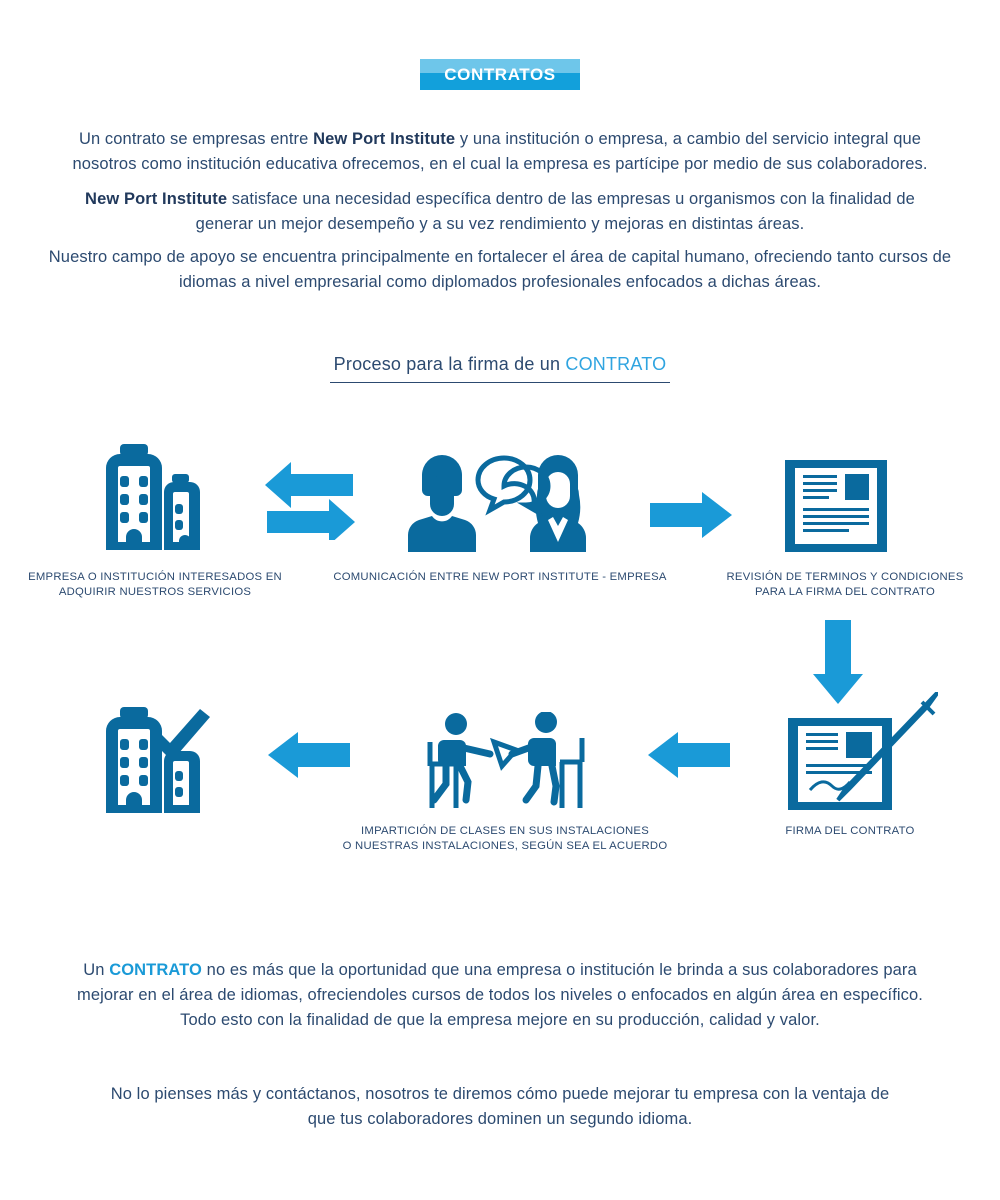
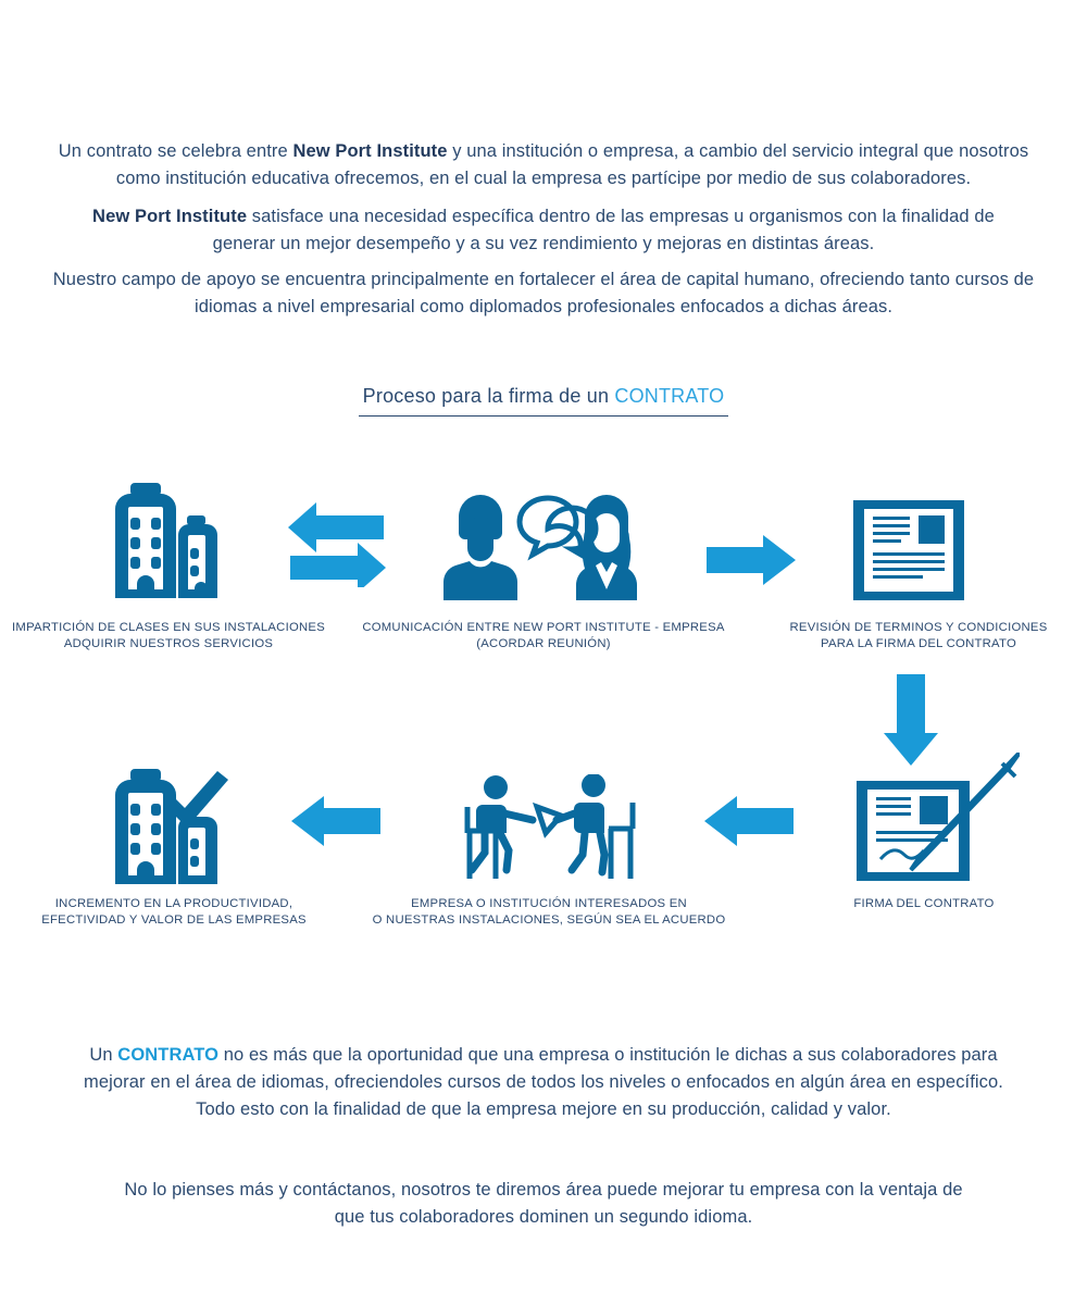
- CONTRATOS
- Un contrato se empresas entre New Port Institute y una institución o empresa, a cambio del servicio integral que nosotros como institución educativa ofrecemos, en el cual la empresa es partícipe por medio de sus colaboradores.
+ Un contrato se celebra entre New Port Institute y una institución o empresa, a cambio del servicio integral que nosotros como institución educativa ofrecemos, en el cual la empresa es partícipe por medio de sus colaboradores.
  New Port Institute satisface una necesidad específica dentro de las empresas u organismos con la finalidad de generar un mejor desempeño y a su vez rendimiento y mejoras en distintas áreas.
  Nuestro campo de apoyo se encuentra principalmente en fortalecer el área de capital humano, ofreciendo tanto cursos de idiomas a nivel empresarial como diplomados profesionales enfocados a dichas áreas.
  Proceso para la firma de un CONTRATO
- EMPRESA O INSTITUCIÓN INTERESADOS EN
+ IMPARTICIÓN DE CLASES EN SUS INSTALACIONES
  ADQUIRIR NUESTROS SERVICIOS
  COMUNICACIÓN ENTRE NEW PORT INSTITUTE - EMPRESA
+ (ACORDAR REUNIÓN)
  REVISIÓN DE TERMINOS Y CONDICIONES
  PARA LA FIRMA DEL CONTRATO
  FIRMA DEL CONTRATO
- IMPARTICIÓN DE CLASES EN SUS INSTALACIONES
+ EMPRESA O INSTITUCIÓN INTERESADOS EN
  O NUESTRAS INSTALACIONES, SEGÚN SEA EL ACUERDO
+ INCREMENTO EN LA PRODUCTIVIDAD,
+ EFECTIVIDAD Y VALOR DE LAS EMPRESAS
- Un CONTRATO no es más que la oportunidad que una empresa o institución le brinda a sus colaboradores para mejorar en el área de idiomas, ofreciendoles cursos de todos los niveles o enfocados en algún área en específico. Todo esto con la finalidad de que la empresa mejore en su producción, calidad y valor.
+ Un CONTRATO no es más que la oportunidad que una empresa o institución le dichas a sus colaboradores para mejorar en el área de idiomas, ofreciendoles cursos de todos los niveles o enfocados en algún área en específico. Todo esto con la finalidad de que la empresa mejore en su producción, calidad y valor.
- No lo pienses más y contáctanos, nosotros te diremos cómo puede mejorar tu empresa con la ventaja de que tus colaboradores dominen un segundo idioma.
+ No lo pienses más y contáctanos, nosotros te diremos área puede mejorar tu empresa con la ventaja de que tus colaboradores dominen un segundo idioma.
